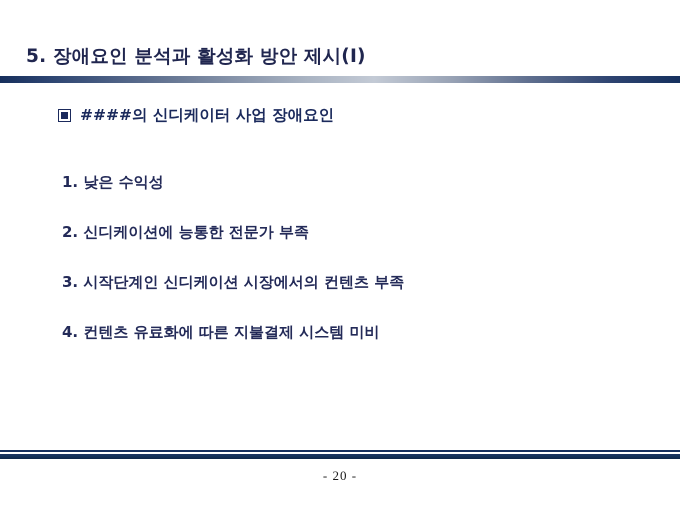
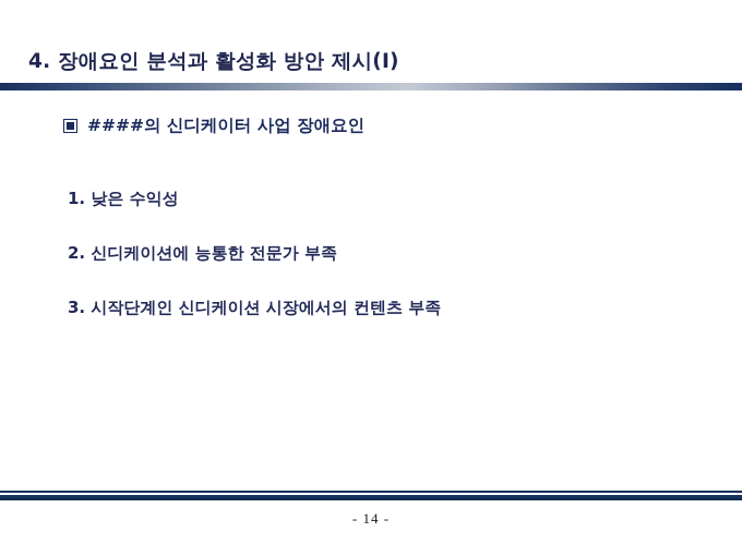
- 5. 장애요인 분석과 활성화 방안 제시(I)
+ 4. 장애요인 분석과 활성화 방안 제시(I)
  ####의 신디케이터 사업 장애요인
  1. 낮은 수익성
  2. 신디케이션에 능통한 전문가 부족
  3. 시작단계인 신디케이션 시장에서의 컨텐츠 부족
- 4. 컨텐츠 유료화에 따른 지불결제 시스템 미비
- - 20 -
+ - 14 -
